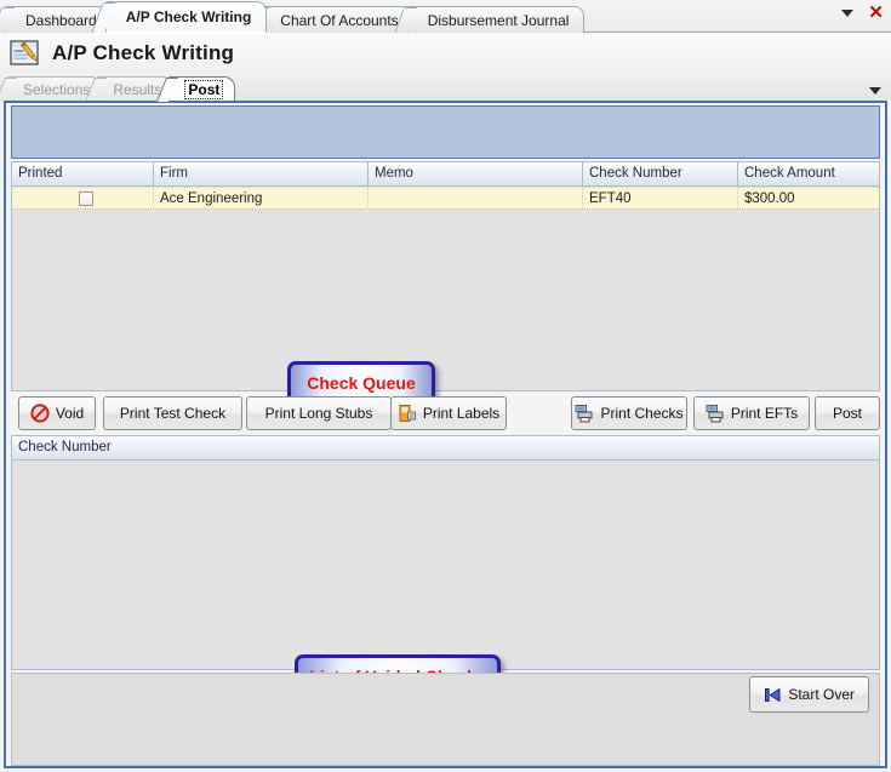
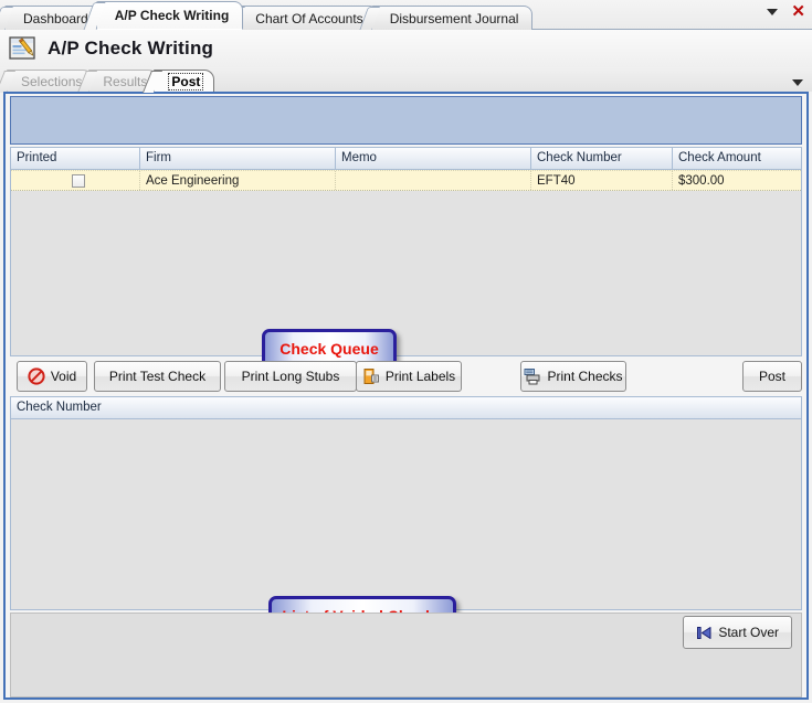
  Dashboard
  A/P Check Writing
  Chart Of Accounts
  Disbursement Journal
  ✕
  A/P Check Writing
  Selections
  Results
  Post
  Printed
  Firm
  Memo
  Check Number
  Check Amount
  Ace Engineering
  EFT40
  $300.00
  Check Queue
  Void
  Print Test Check
  Print Long Stubs
  Print Labels
  Print Checks
- Print EFTs
  Post
  Check Number
  Start Over
